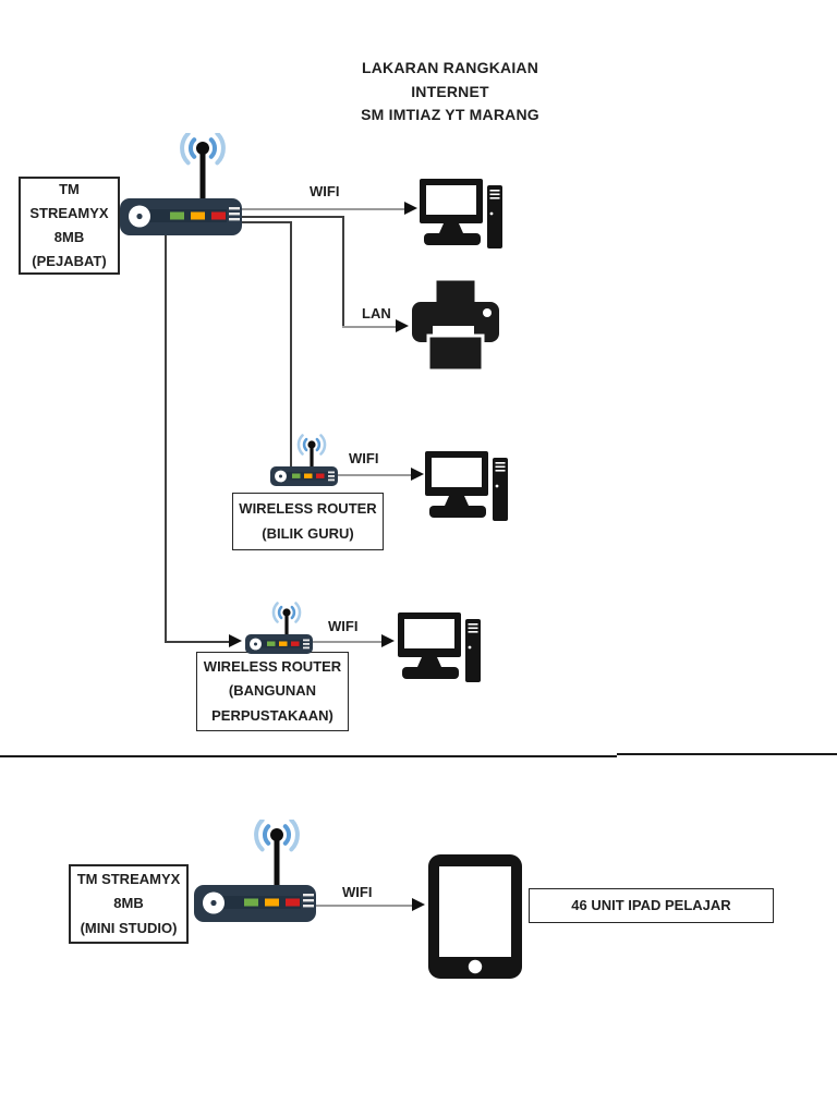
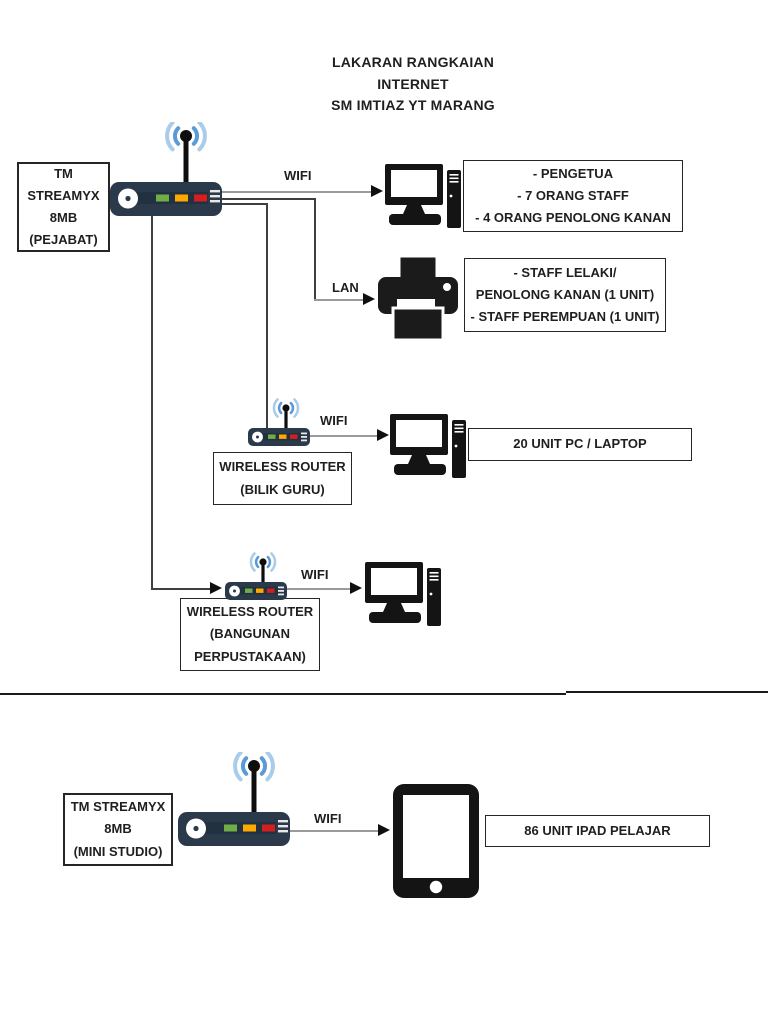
  LAKARAN RANGKAIAN
  INTERNET
  SM IMTIAZ YT MARANG
  WIFI
  LAN
  WIFI
  WIFI
  WIFI
  TM
  STREAMYX
  8MB
  (PEJABAT)
+ - PENGETUA
+ - 7 ORANG STAFF
+ - 4 ORANG PENOLONG KANAN
+ - STAFF LELAKI/
+ PENOLONG KANAN (1 UNIT)
+ - STAFF PEREMPUAN (1 UNIT)
  WIRELESS ROUTER
  (BILIK GURU)
+ 20 UNIT PC / LAPTOP
  WIRELESS ROUTER
  (BANGUNAN
  PERPUSTAKAAN)
  TM STREAMYX
  8MB
  (MINI STUDIO)
- 46 UNIT IPAD PELAJAR
+ 86 UNIT IPAD PELAJAR
